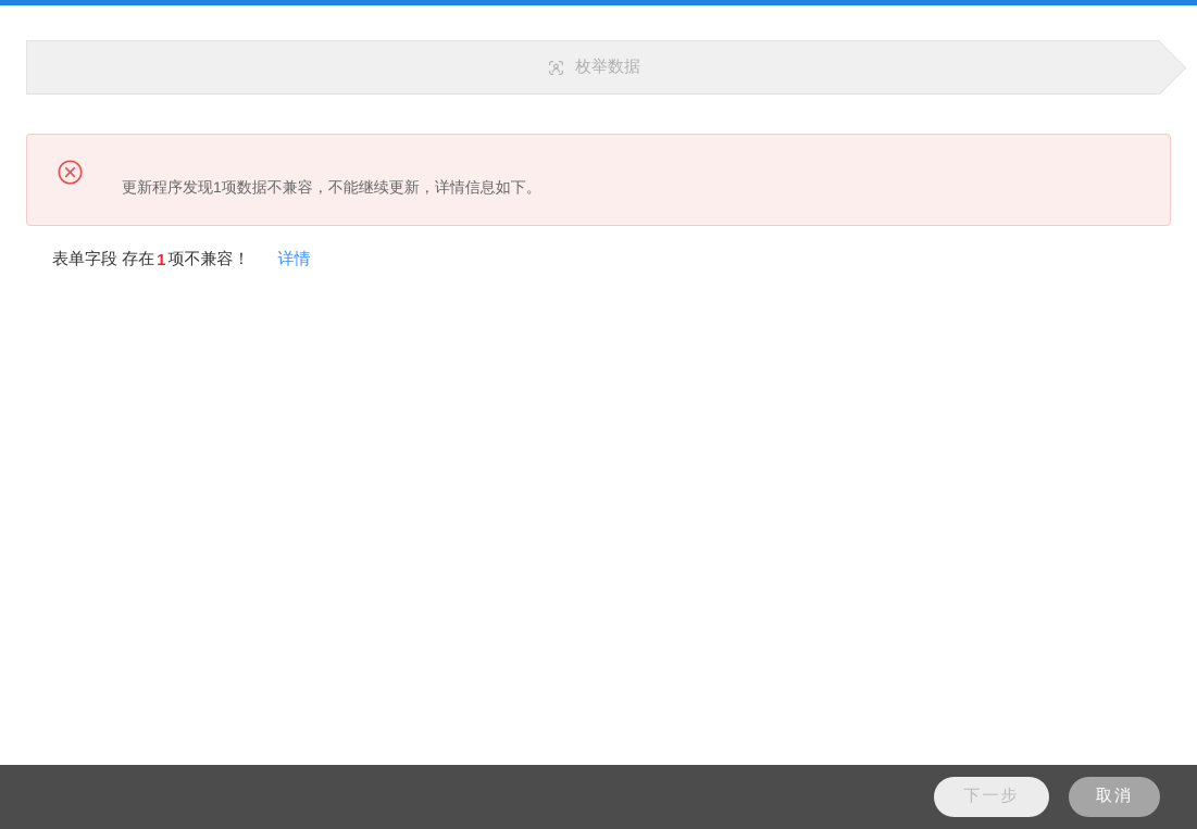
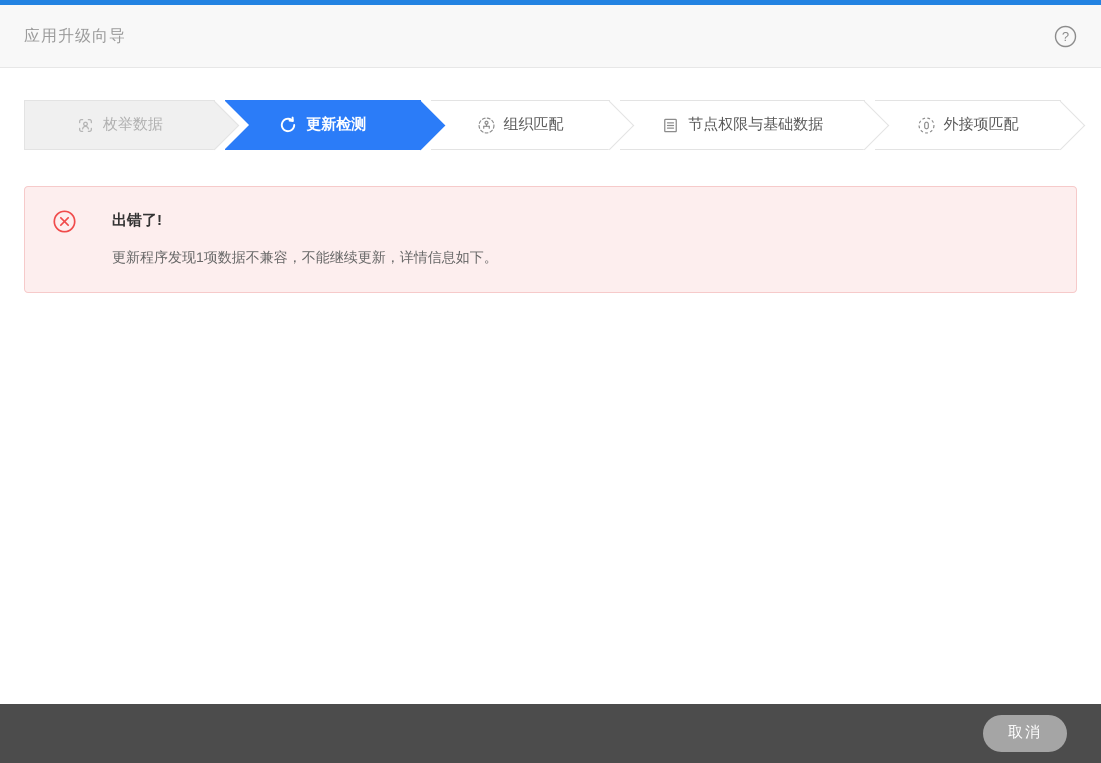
+ 应用升级向导
+ ?
  枚举数据
+ 更新检测
+ 组织匹配
+ 节点权限与基础数据
+ 外接项匹配
+ 出错了!
  更新程序发现1项数据不兼容，不能继续更新，详情信息如下。
- 表单字段 存在
- 1
- 项不兼容！
- 详情
- 下一步
  取消
